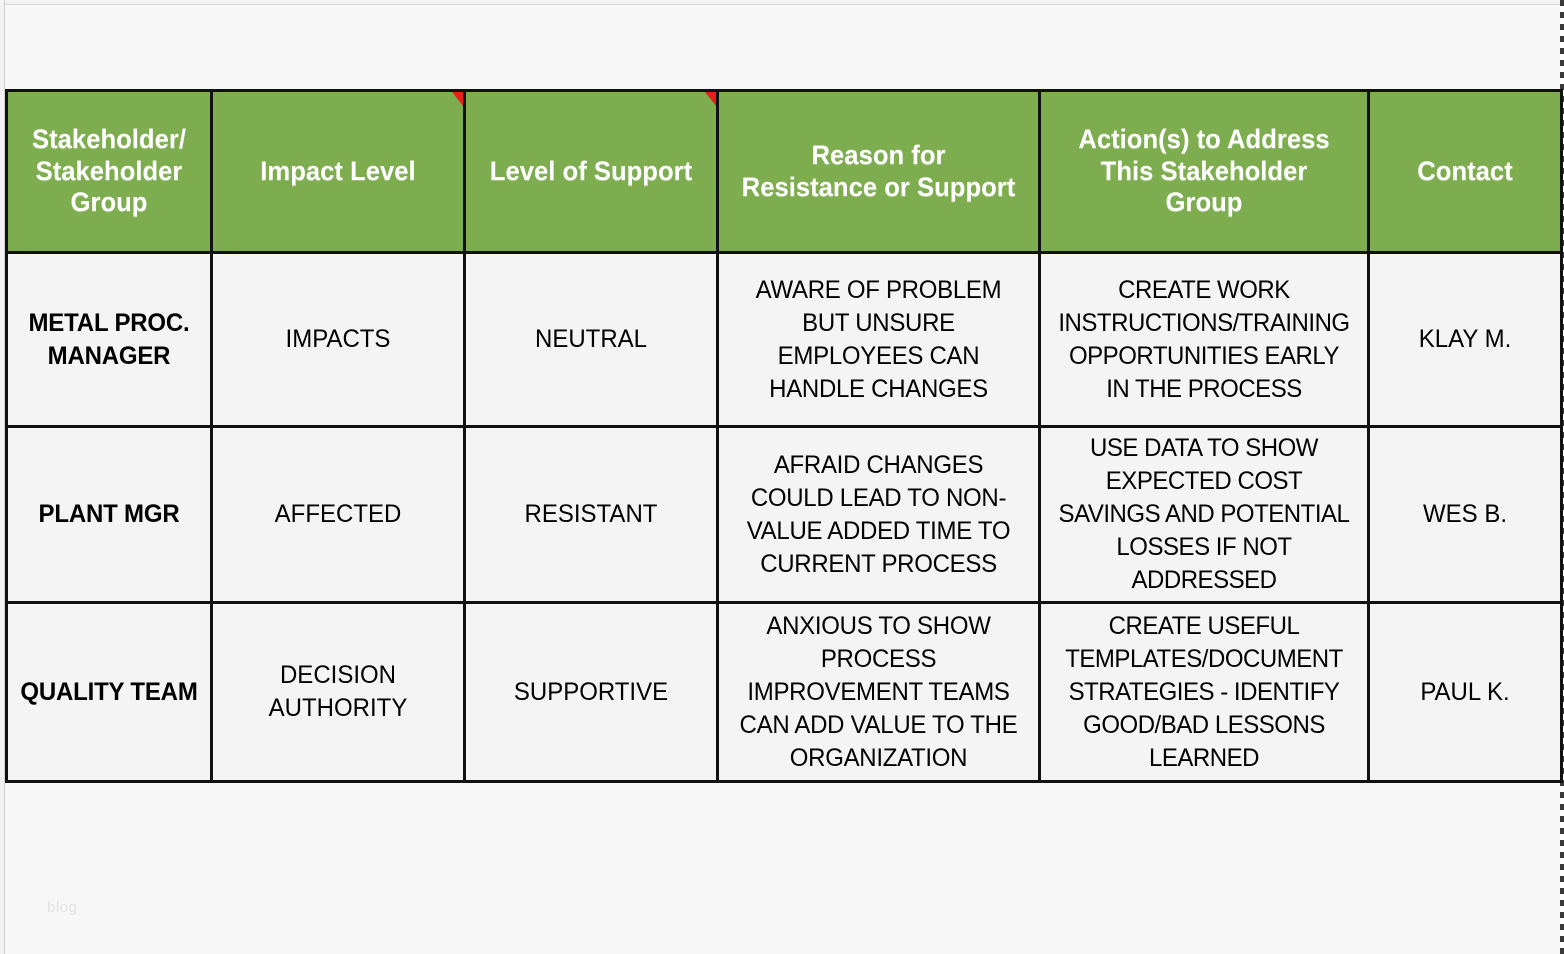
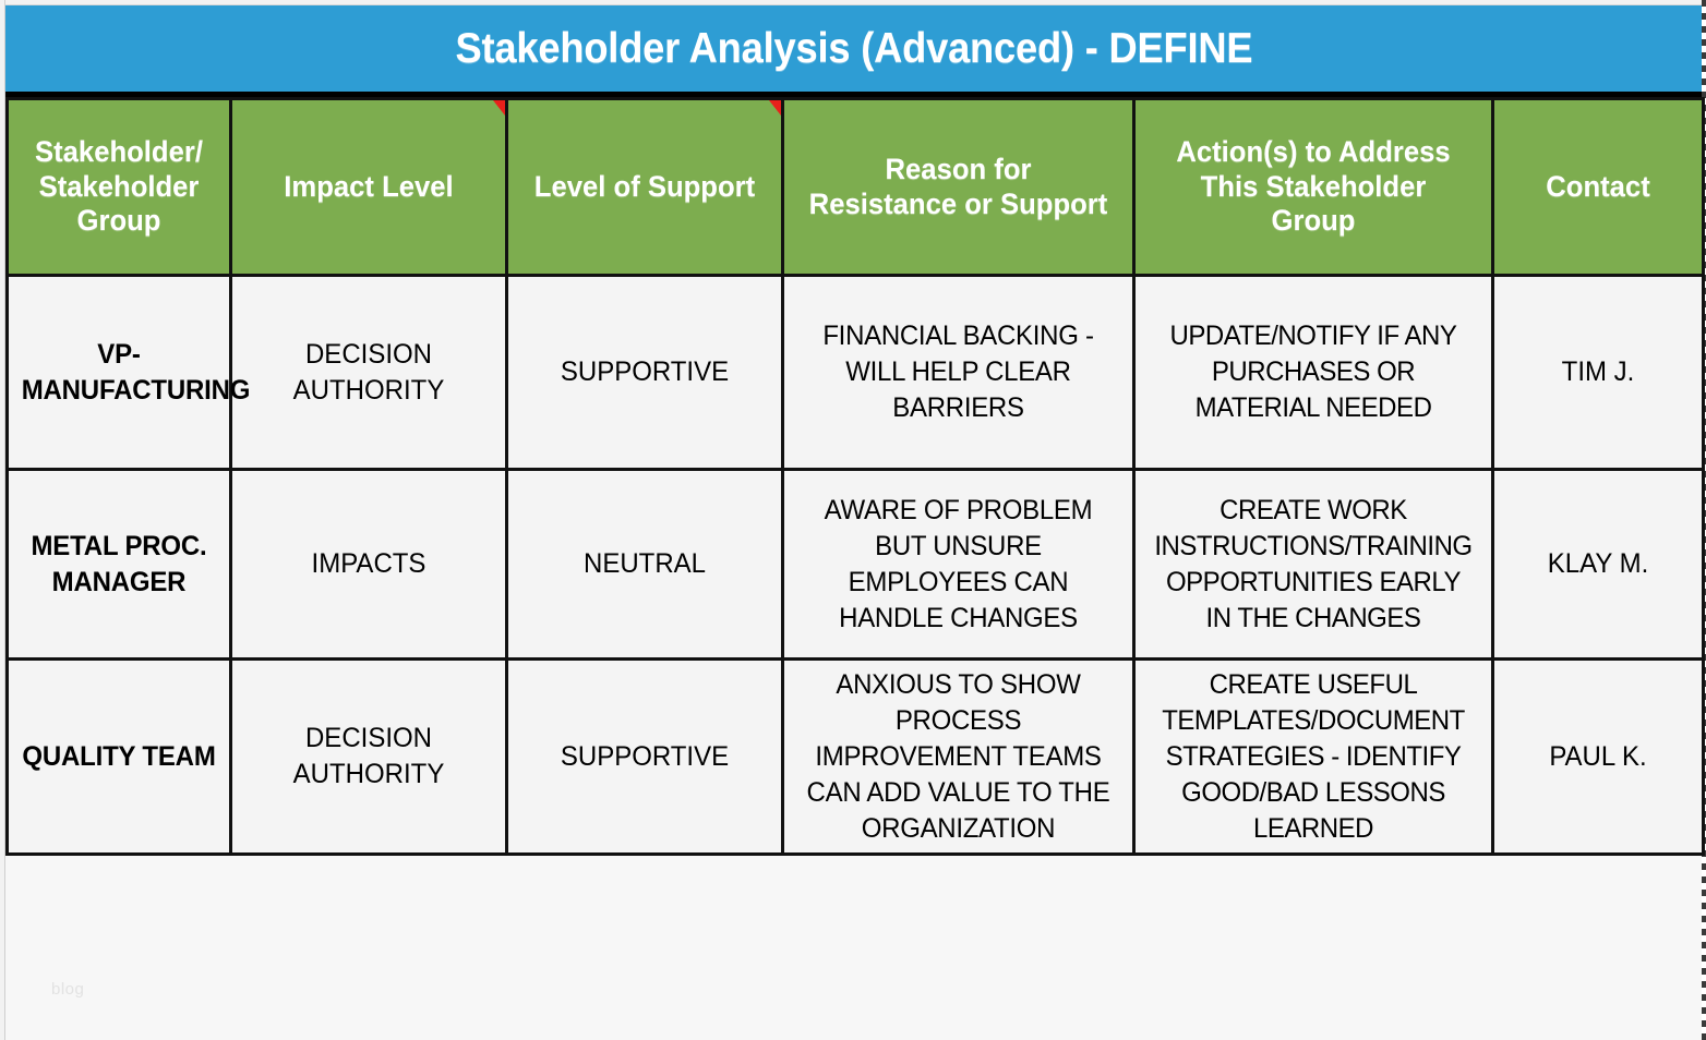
+ Stakeholder Analysis (Advanced) - DEFINE
  Stakeholder/ Stakeholder Group	Impact Level	Level of Support	Reason for Resistance or Support	Action(s) to Address This Stakeholder Group	Contact
+ VP-MANUFACTURING	DECISION AUTHORITY	SUPPORTIVE	FINANCIAL BACKING - WILL HELP CLEAR BARRIERS	UPDATE/NOTIFY IF ANY PURCHASES OR MATERIAL NEEDED	TIM J.
- METAL PROC. MANAGER	IMPACTS	NEUTRAL	AWARE OF PROBLEM BUT UNSURE EMPLOYEES CAN HANDLE CHANGES	CREATE WORK INSTRUCTIONS/TRAINING OPPORTUNITIES EARLY IN THE PROCESS	KLAY M.
+ METAL PROC. MANAGER	IMPACTS	NEUTRAL	AWARE OF PROBLEM BUT UNSURE EMPLOYEES CAN HANDLE CHANGES	CREATE WORK INSTRUCTIONS/TRAINING OPPORTUNITIES EARLY IN THE CHANGES	KLAY M.
- PLANT MGR	AFFECTED	RESISTANT	AFRAID CHANGES COULD LEAD TO NON-VALUE ADDED TIME TO CURRENT PROCESS	USE DATA TO SHOW EXPECTED COST SAVINGS AND POTENTIAL LOSSES IF NOT ADDRESSED	WES B.
  QUALITY TEAM	DECISION AUTHORITY	SUPPORTIVE	ANXIOUS TO SHOW PROCESS IMPROVEMENT TEAMS CAN ADD VALUE TO THE ORGANIZATION	CREATE USEFUL TEMPLATES/DOCUMENT STRATEGIES - IDENTIFY GOOD/BAD LESSONS LEARNED	PAUL K.
